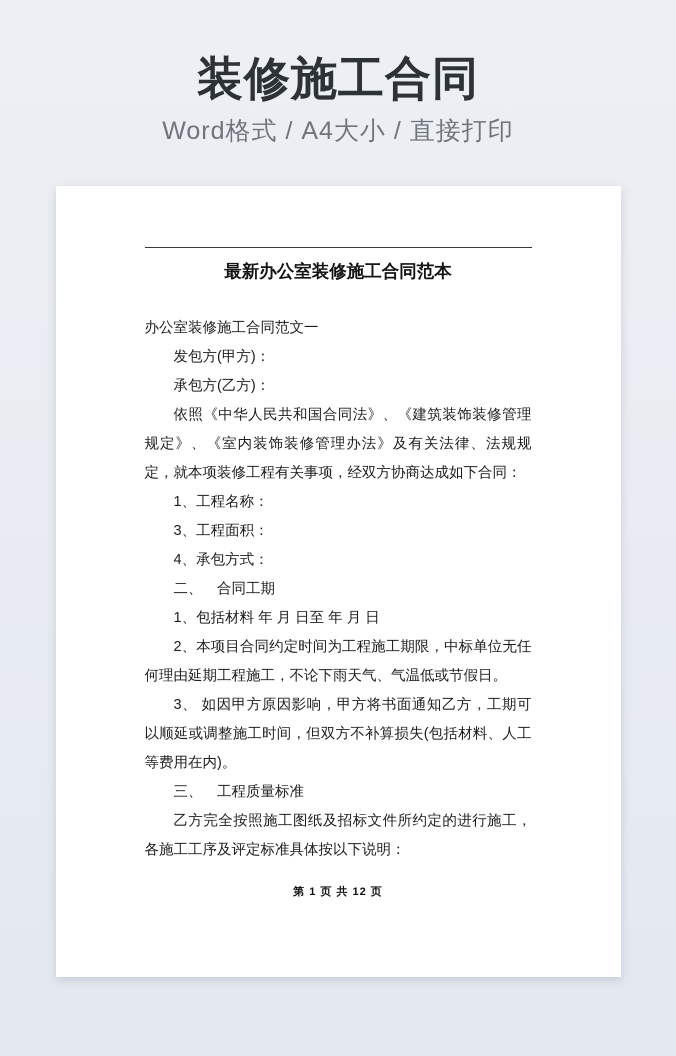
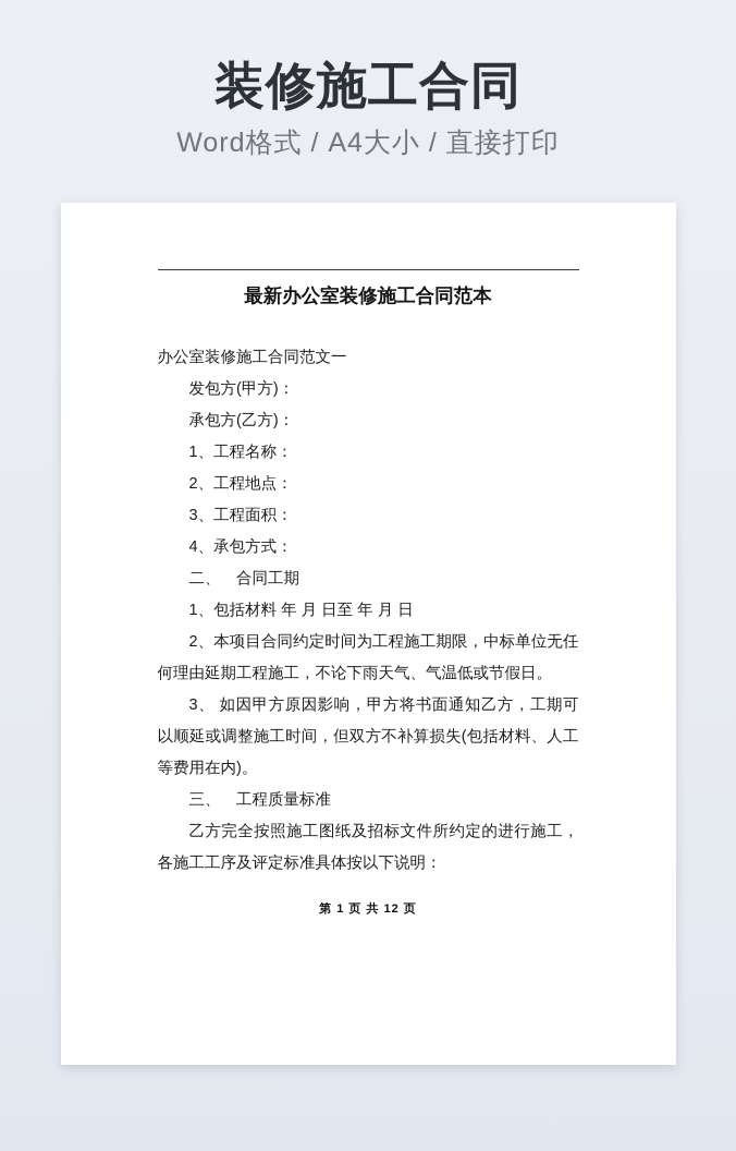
  装修施工合同
  Word格式 / A4大小 / 直接打印
  最新办公室装修施工合同范本
  办公室装修施工合同范文一
  发包方(甲方)：
  承包方(乙方)：
- 依照《中华人民共和国合同法》、《建筑装饰装修管理规定》、《室内装饰装修管理办法》及有关法律、法规规定，就本项装修工程有关事项，经双方协商达成如下合同：
  1、工程名称：
+ 2、工程地点：
  3、工程面积：
  4、承包方式：
  二、 合同工期
  1、包括材料 年 月 日至 年 月 日
  2、本项目合同约定时间为工程施工期限，中标单位无任何理由延期工程施工，不论下雨天气、气温低或节假日。
  3、 如因甲方原因影响，甲方将书面通知乙方，工期可以顺延或调整施工时间，但双方不补算损失(包括材料、人工等费用在内)。
  三、 工程质量标准
  乙方完全按照施工图纸及招标文件所约定的进行施工，各施工工序及评定标准具体按以下说明：
  第 1 页 共 12 页
